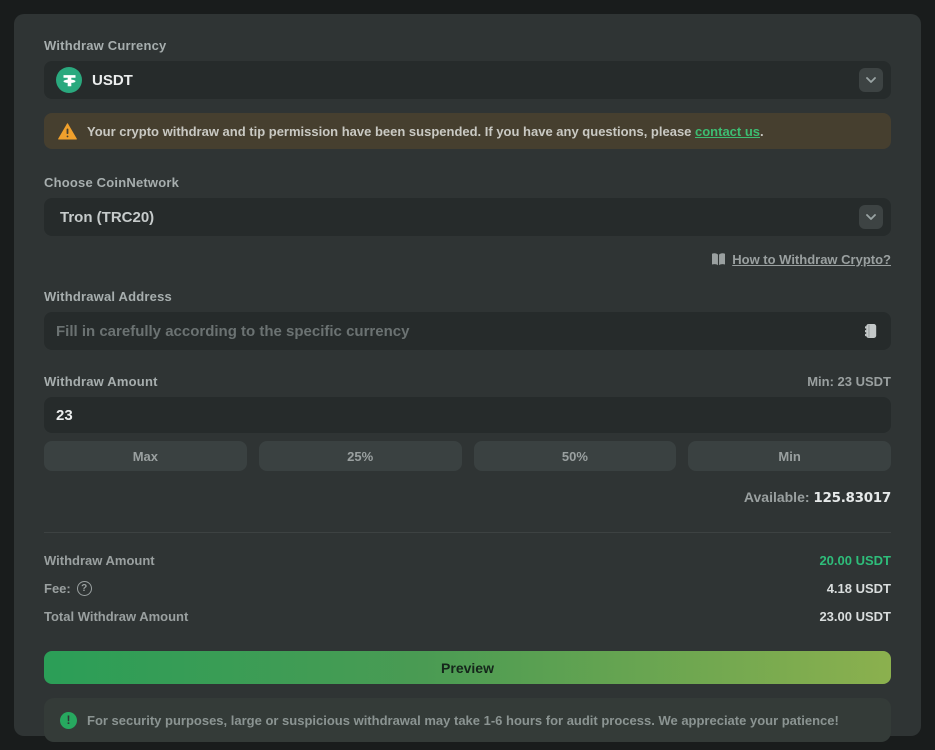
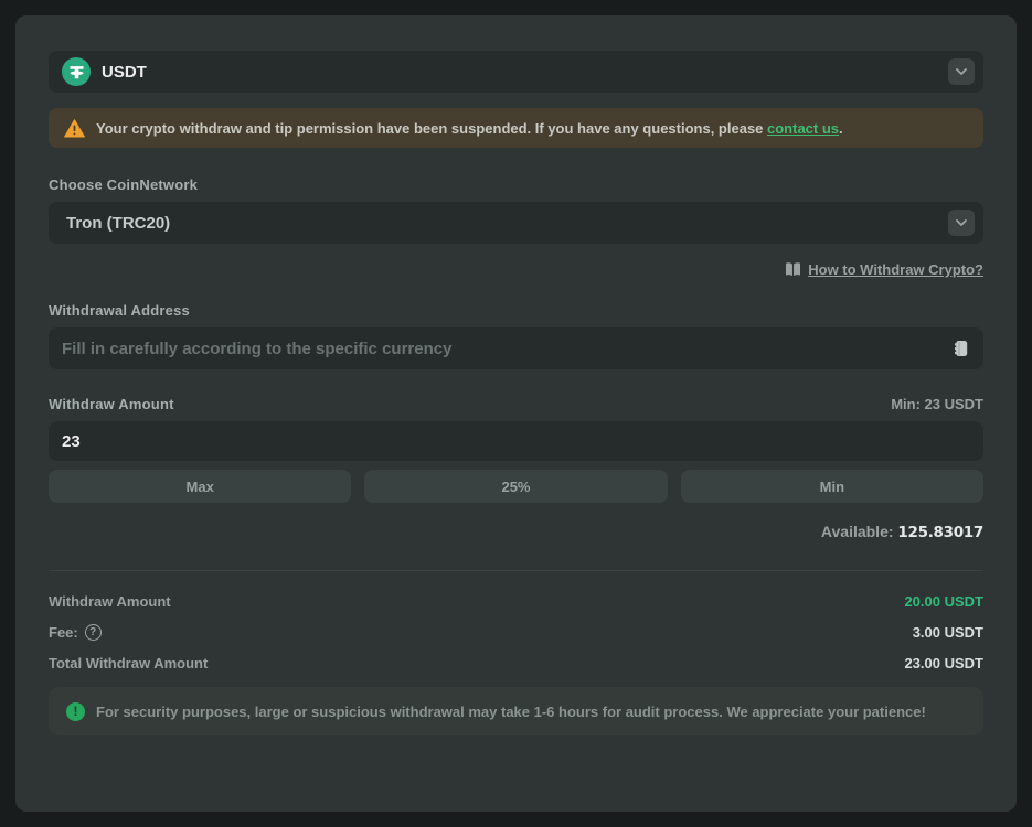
- Withdraw Currency
  USDT
  Your crypto withdraw and tip permission have been suspended. If you have any questions, please contact us.
  Choose CoinNetwork
  Tron (TRC20)
  How to Withdraw Crypto?
  Withdrawal Address
  Fill in carefully according to the specific currency
  Withdraw Amount
  Min: 23 USDT
  23
  Max
  25%
- 50%
  Min
  Available: 125.83017
  Withdraw Amount
  20.00 USDT
  Fee:
  ?
- 4.18 USDT
+ 3.00 USDT
  Total Withdraw Amount
  23.00 USDT
- Preview
  !
  For security purposes, large or suspicious withdrawal may take 1-6 hours for audit process. We appreciate your patience!
